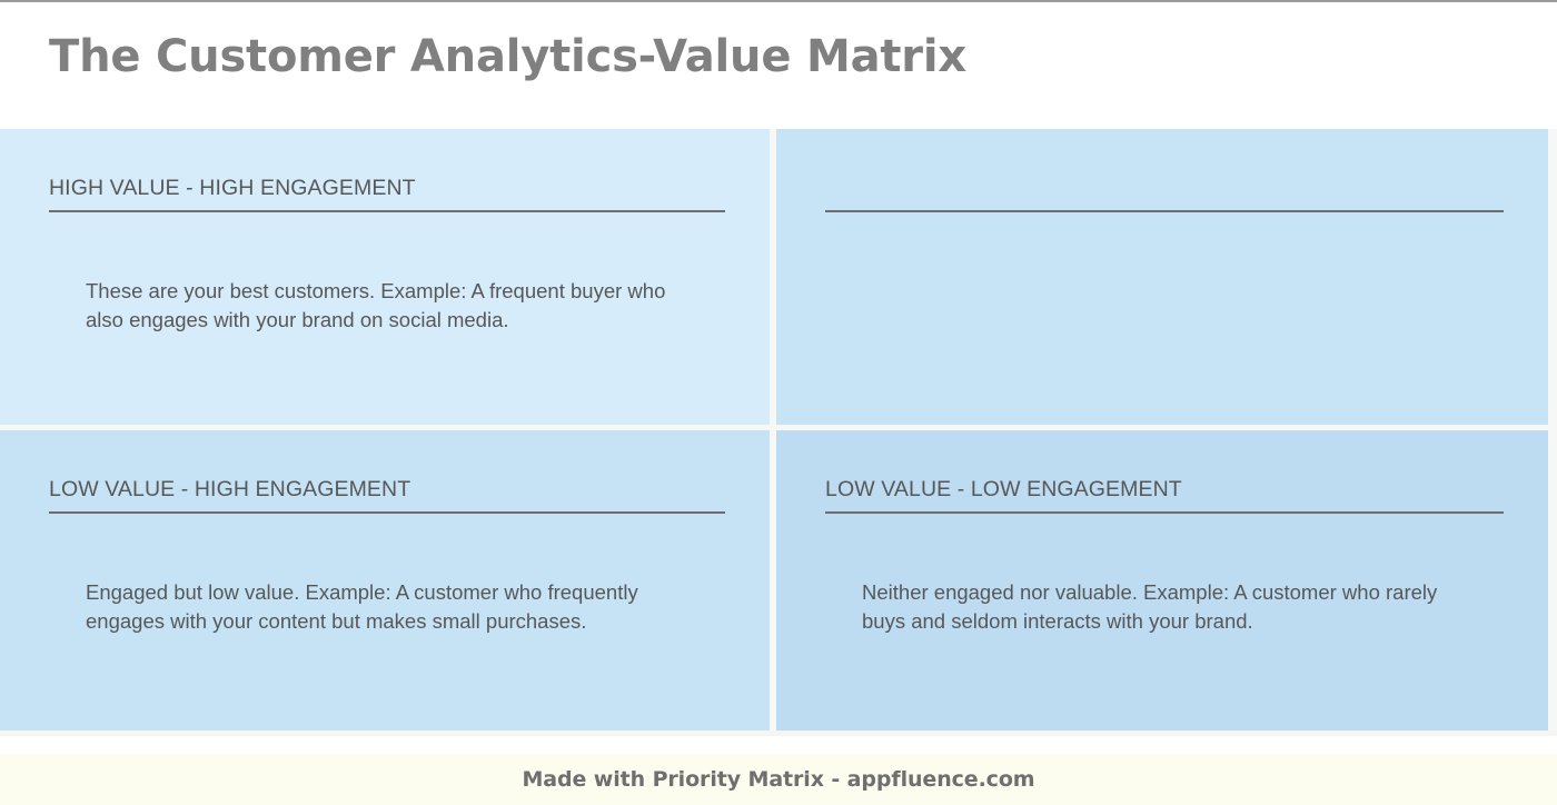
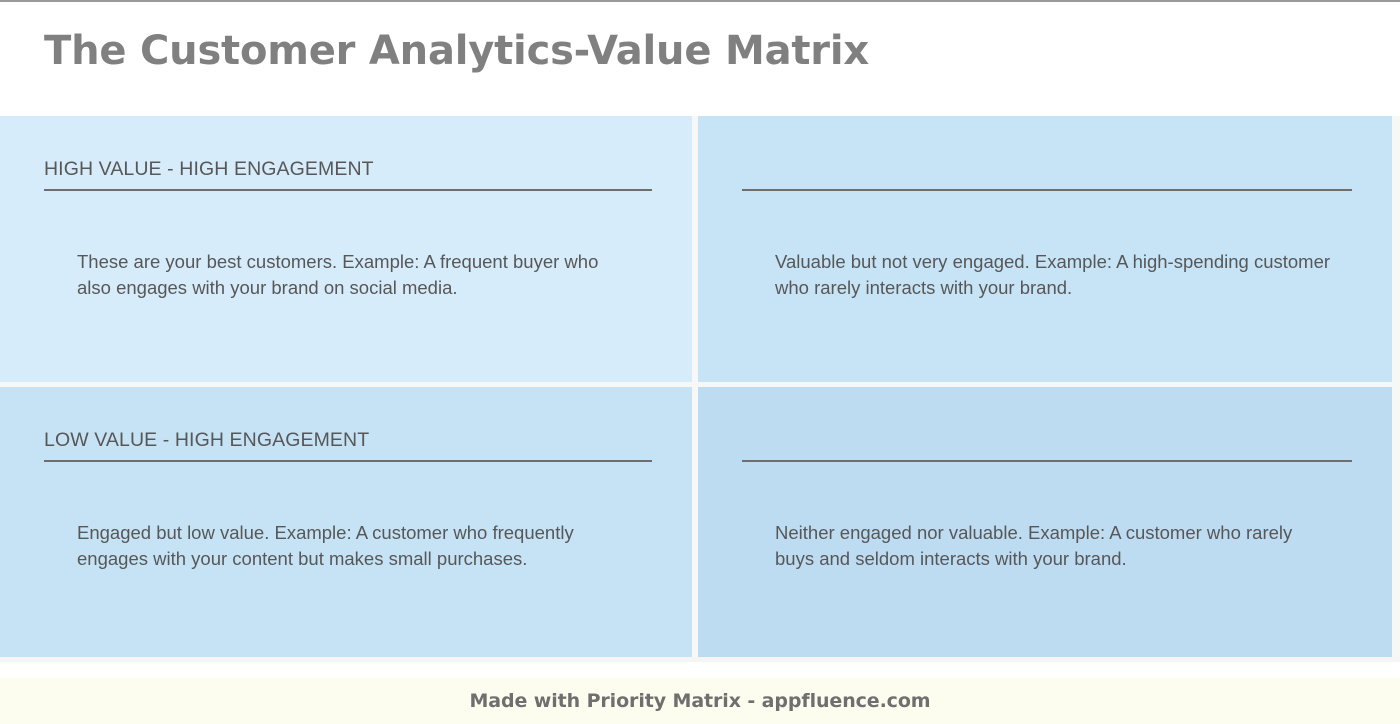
  The Customer Analytics-Value Matrix
  HIGH VALUE - HIGH ENGAGEMENT
  These are your best customers. Example: A frequent buyer who also engages with your brand on social media.
+ Valuable but not very engaged. Example: A high-spending customer who rarely interacts with your brand.
  LOW VALUE - HIGH ENGAGEMENT
  Engaged but low value. Example: A customer who frequently engages with your content but makes small purchases.
- LOW VALUE - LOW ENGAGEMENT
  Neither engaged nor valuable. Example: A customer who rarely buys and seldom interacts with your brand.
  Made with Priority Matrix - appfluence.com
